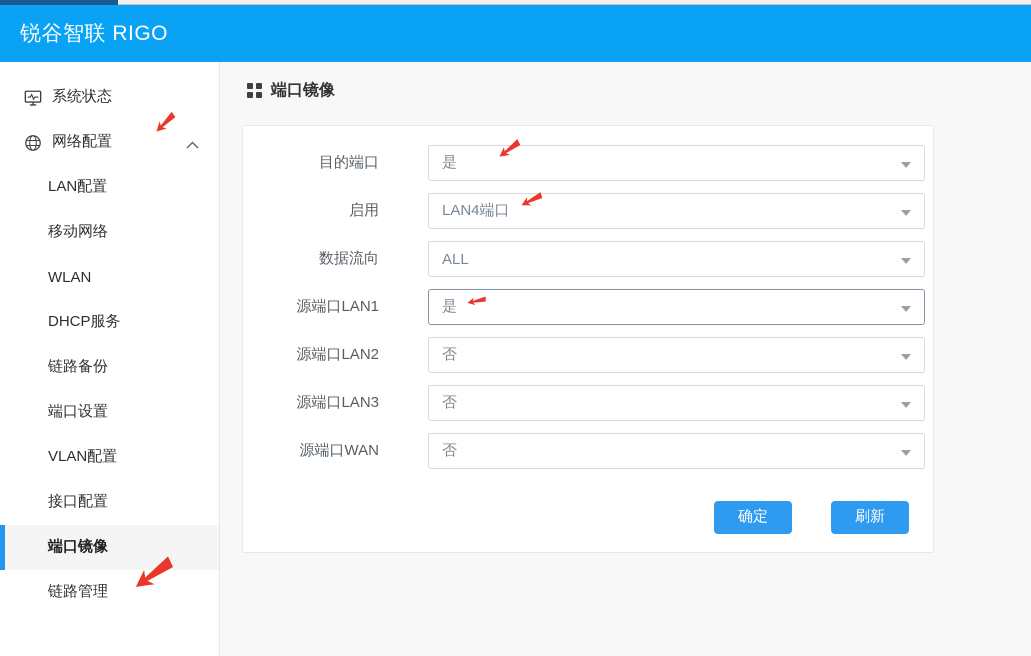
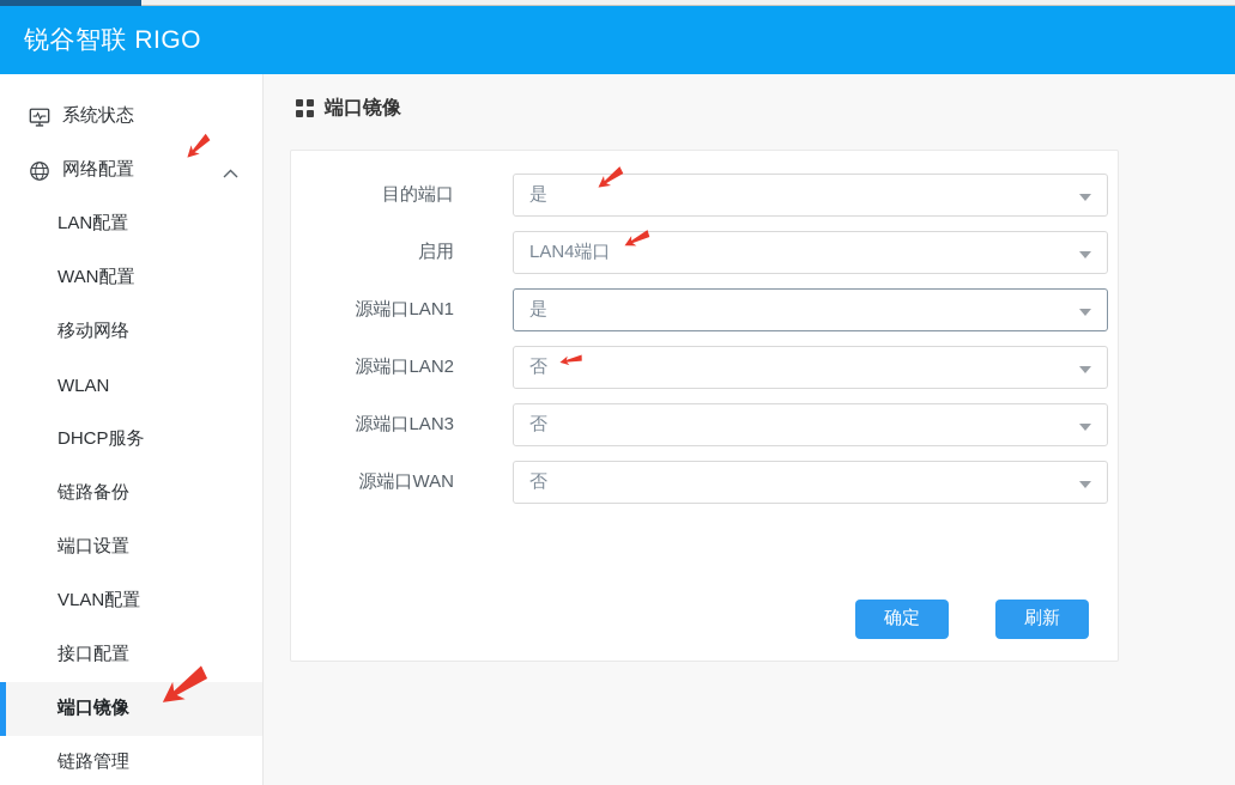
  锐谷智联 RIGO
  系统状态
  网络配置
  LAN配置
+ WAN配置
  移动网络
  WLAN
  DHCP服务
  链路备份
  端口设置
  VLAN配置
  接口配置
  端口镜像
  链路管理
  端口镜像
  目的端口
  是
  启用
  LAN4端口
- 数据流向
- ALL
  源端口LAN1
  是
  源端口LAN2
  否
  源端口LAN3
  否
  源端口WAN
  否
  确定
  刷新
